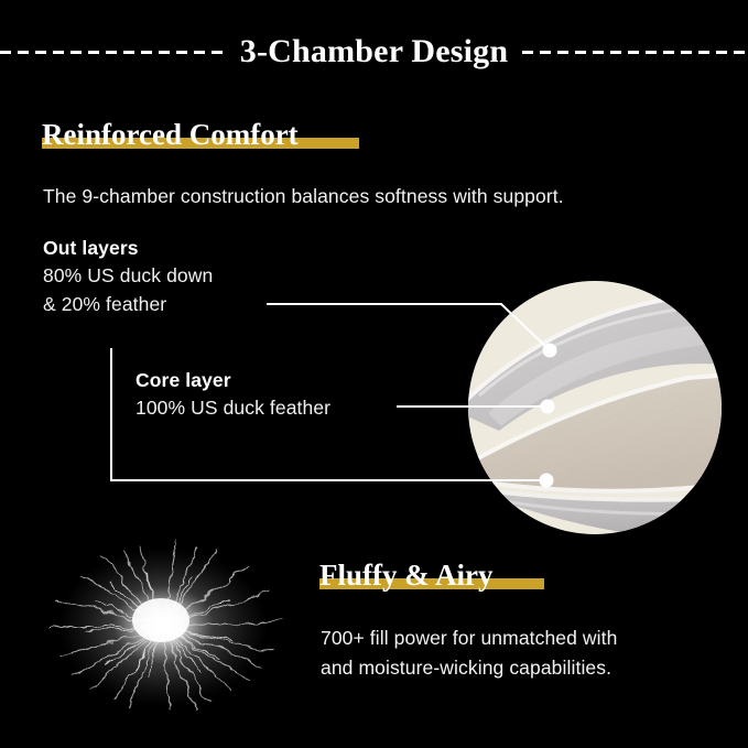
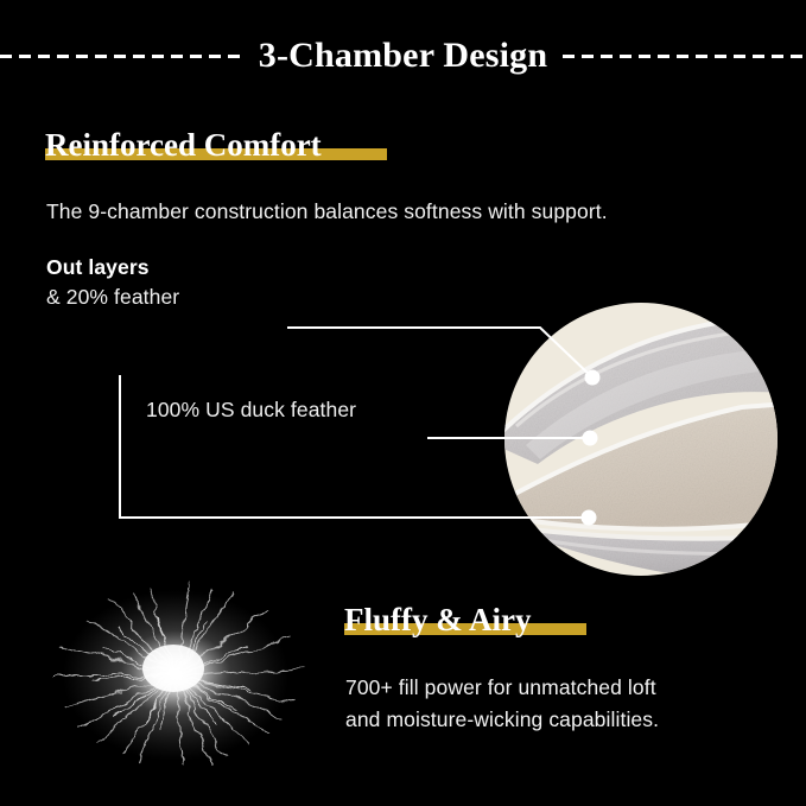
  3-Chamber Design
  Reinforced Comfort
  The 9-chamber construction balances softness with support.
  Out layers
- 80% US duck down
  & 20% feather
- Core layer
  100% US duck feather
  Fluffy & Airy
- 700+ fill power for unmatched with
+ 700+ fill power for unmatched loft
  and moisture-wicking capabilities.
